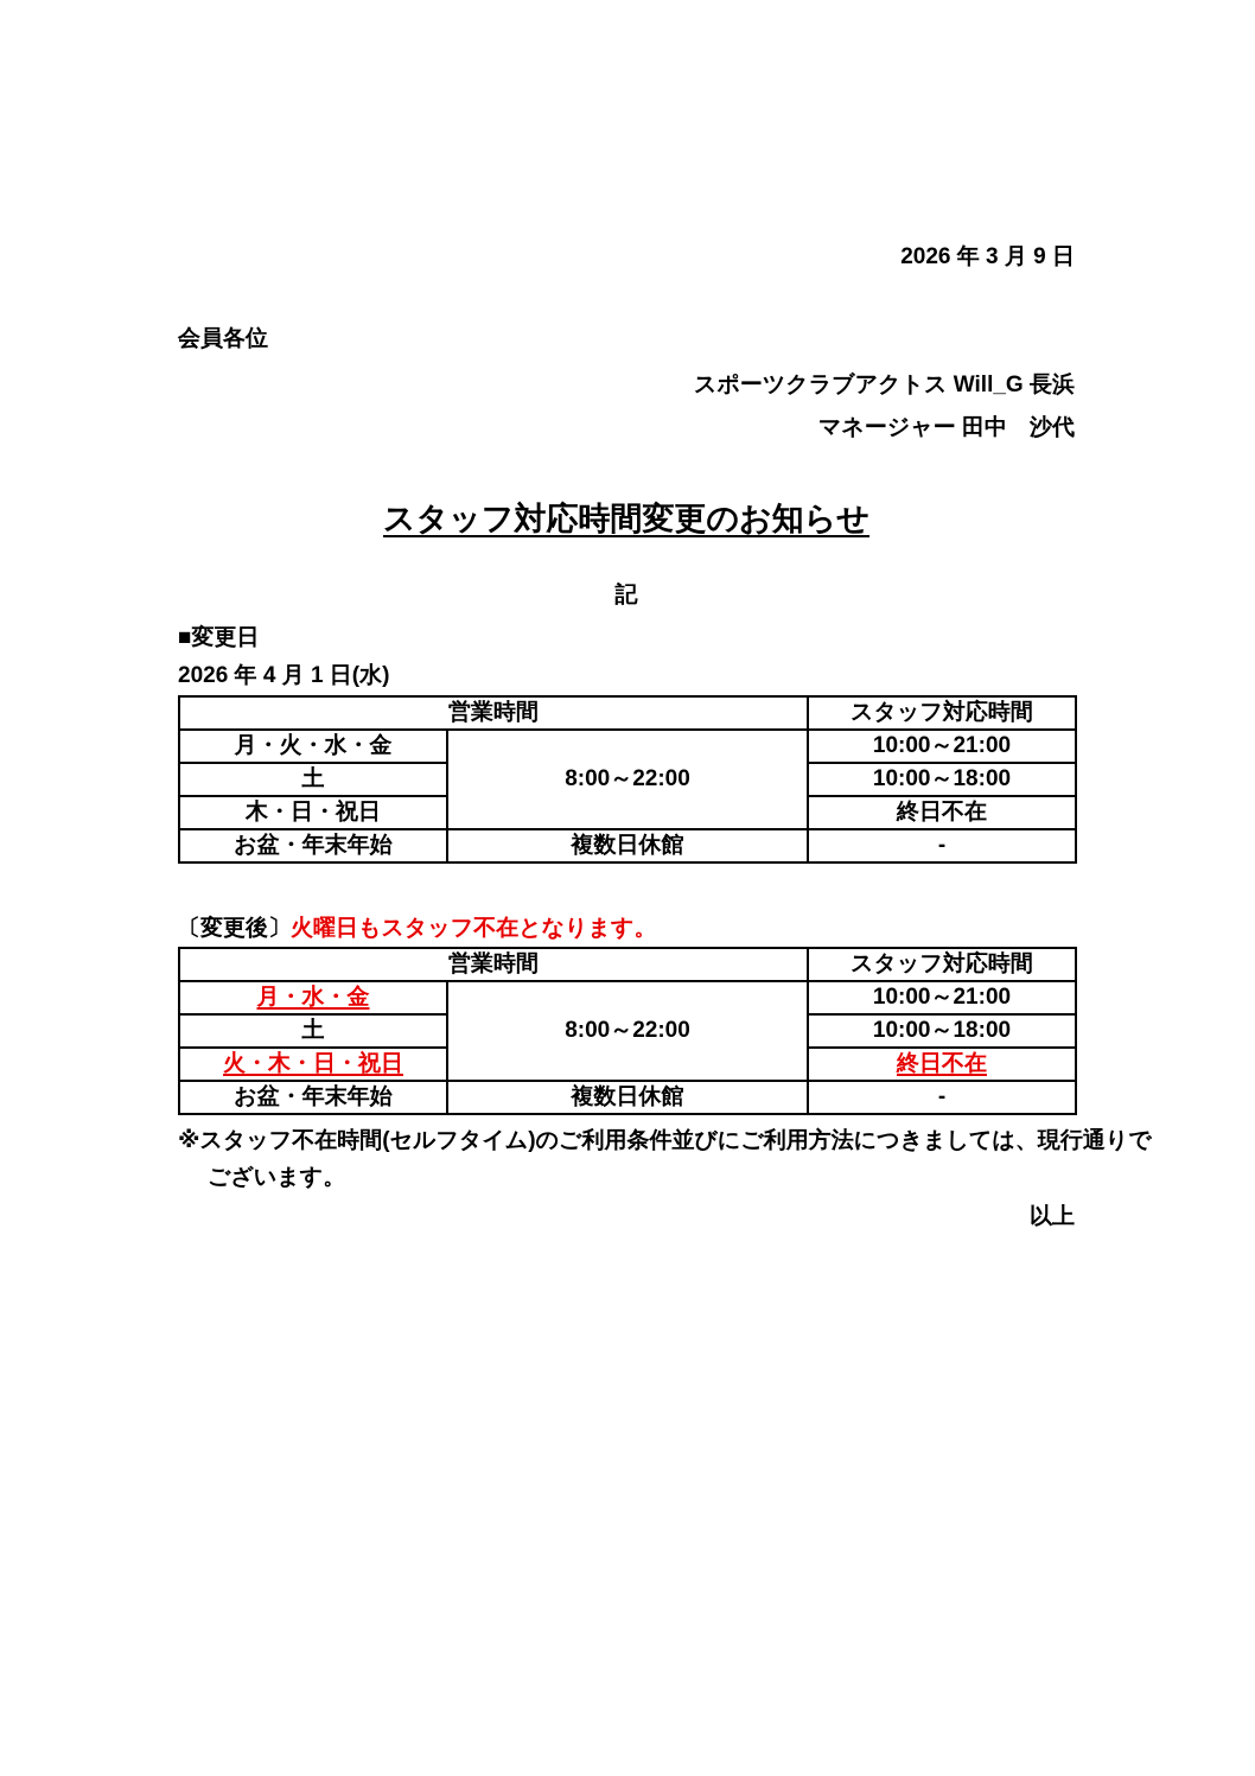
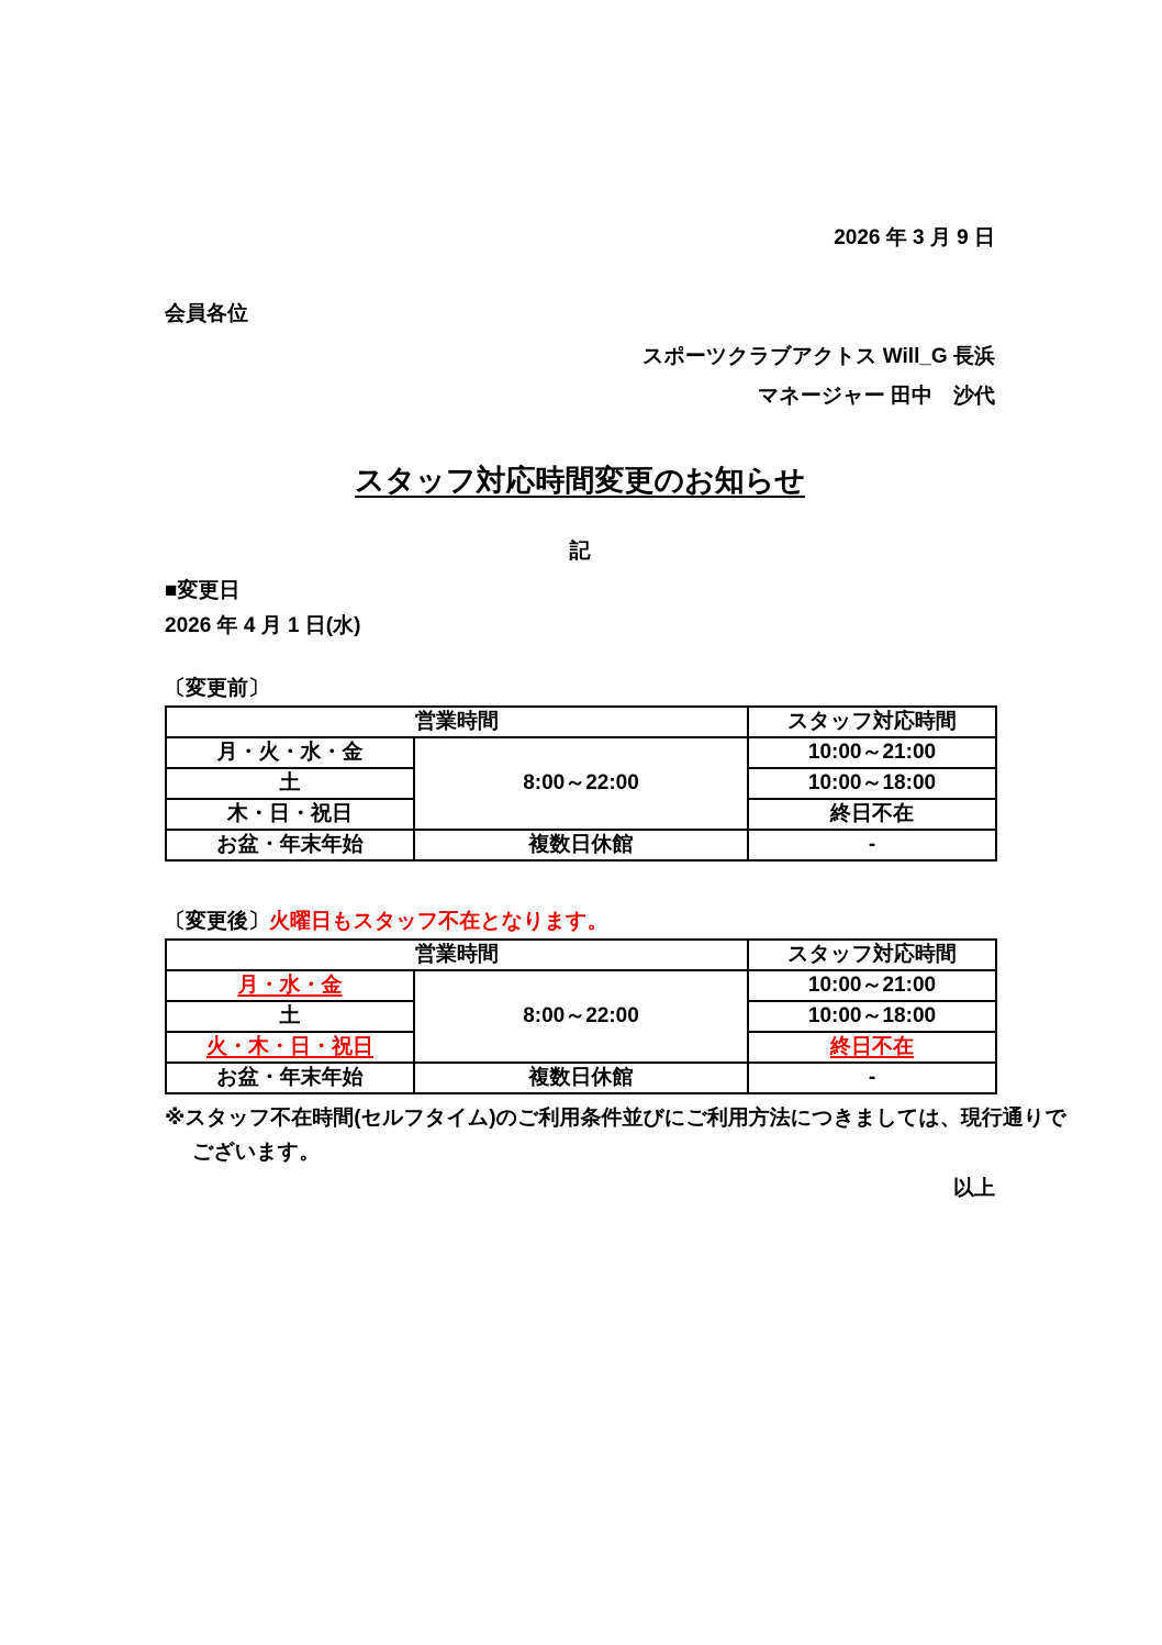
  2026 年 3 月 9 日
  会員各位
  スポーツクラブアクトス Will_G 長浜
  マネージャー 田中 沙代
  スタッフ対応時間変更のお知らせ
  記
  ■変更日
  2026 年 4 月 1 日(水)
+ 〔変更前〕
  営業時間	スタッフ対応時間
  月・火・水・金	8:00～22:00	10:00～21:00
  土	10:00～18:00
  木・日・祝日	終日不在
  お盆・年末年始	複数日休館	-
  〔変更後〕火曜日もスタッフ不在となります。
  営業時間	スタッフ対応時間
  月・水・金	8:00～22:00	10:00～21:00
  土	10:00～18:00
  火・木・日・祝日	終日不在
  お盆・年末年始	複数日休館	-
  ※スタッフ不在時間(セルフタイム)のご利用条件並びにご利用方法につきましては、現行通りで
  ございます。
  以上
